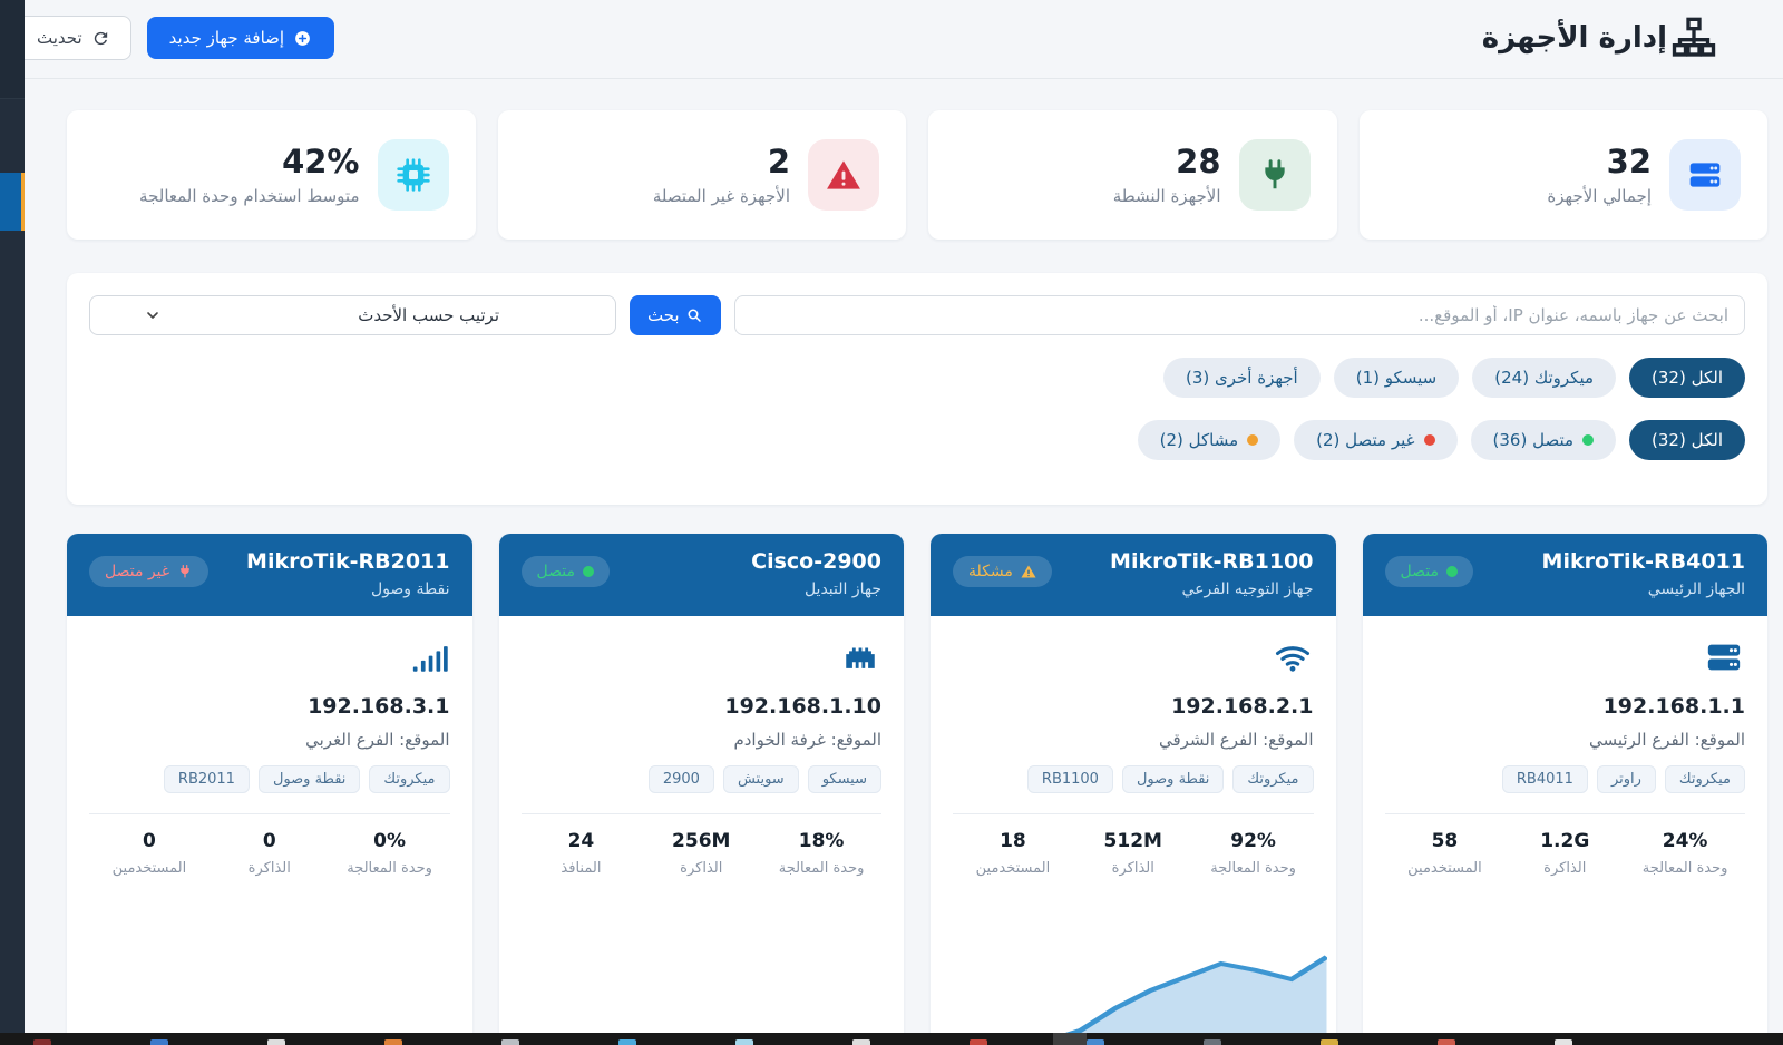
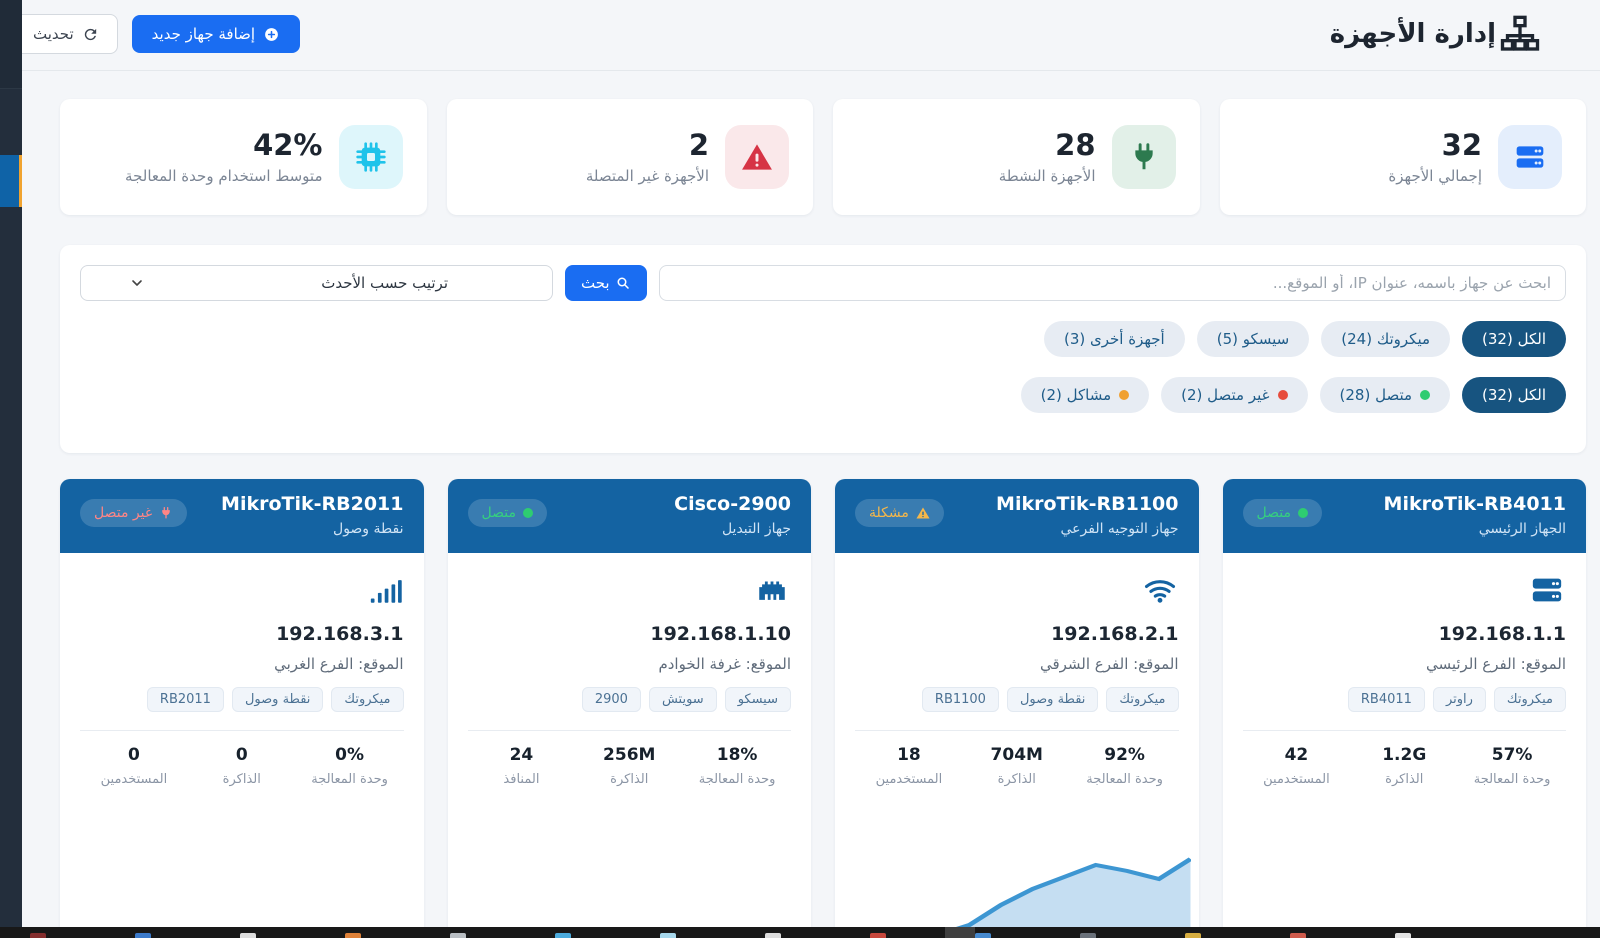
  إدارة الأجهزة
  إضافة جهاز جديد
  تحديث
  32
  إجمالي الأجهزة
  28
  الأجهزة النشطة
  2
  الأجهزة غير المتصلة
  42%
  متوسط استخدام وحدة المعالجة
  بحث
  ترتيب حسب الأحدث
  الكل (32)
  ميكروتك (24)
- سيسكو (1)
+ سيسكو (5)
  أجهزة أخرى (3)
  الكل (32)
- متصل (36)
+ متصل (28)
  غير متصل (2)
  مشاكل (2)
  MikroTik-RB4011
  الجهاز الرئيسي
  متصل
  192.168.1.1
  الموقع: الفرع الرئيسي
  ميكروتك
  راوتر
  RB4011
- 24%
+ 57%
  وحدة المعالجة
  1.2G
  الذاكرة
- 58
+ 42
  المستخدمين
  MikroTik-RB1100
  جهاز التوجيه الفرعي
  مشكلة
  192.168.2.1
  الموقع: الفرع الشرقي
  ميكروتك
  نقطة وصول
  RB1100
  92%
  وحدة المعالجة
- 512M
+ 704M
  الذاكرة
  18
  المستخدمين
  Cisco-2900
  جهاز التبديل
  متصل
  192.168.1.10
  الموقع: غرفة الخوادم
  سيسكو
  سويتش
  2900
  18%
  وحدة المعالجة
  256M
  الذاكرة
  24
  المنافذ
  MikroTik-RB2011
  نقطة وصول
  غير متصل
  192.168.3.1
  الموقع: الفرع الغربي
  ميكروتك
  نقطة وصول
  RB2011
  0%
  وحدة المعالجة
  0
  الذاكرة
  0
  المستخدمين
